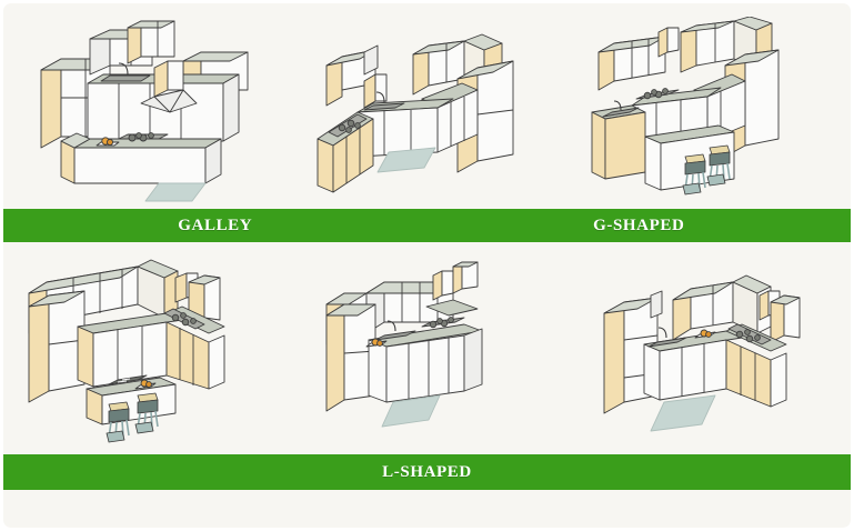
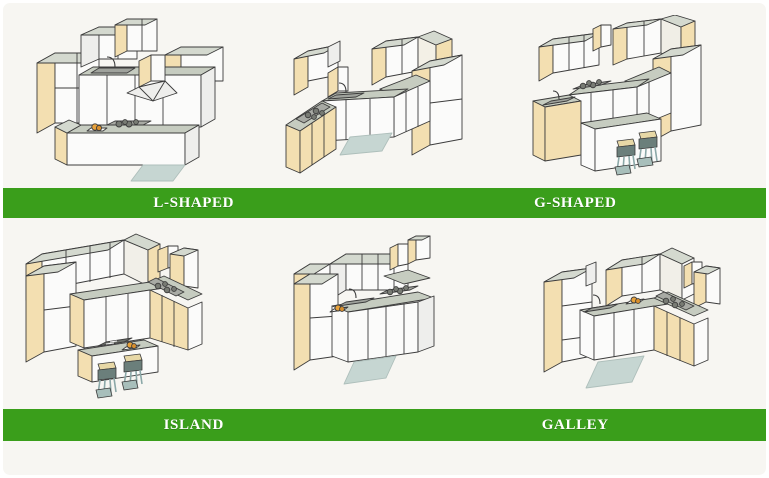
- GALLEY
+ L-SHAPED
  G-SHAPED
+ ISLAND
- L-SHAPED
+ GALLEY
